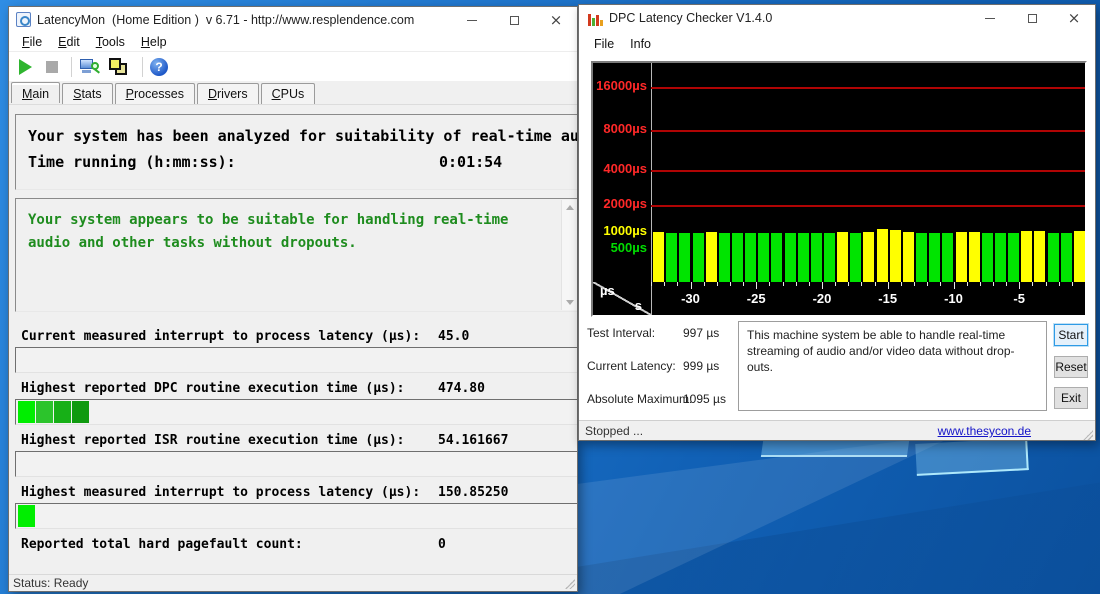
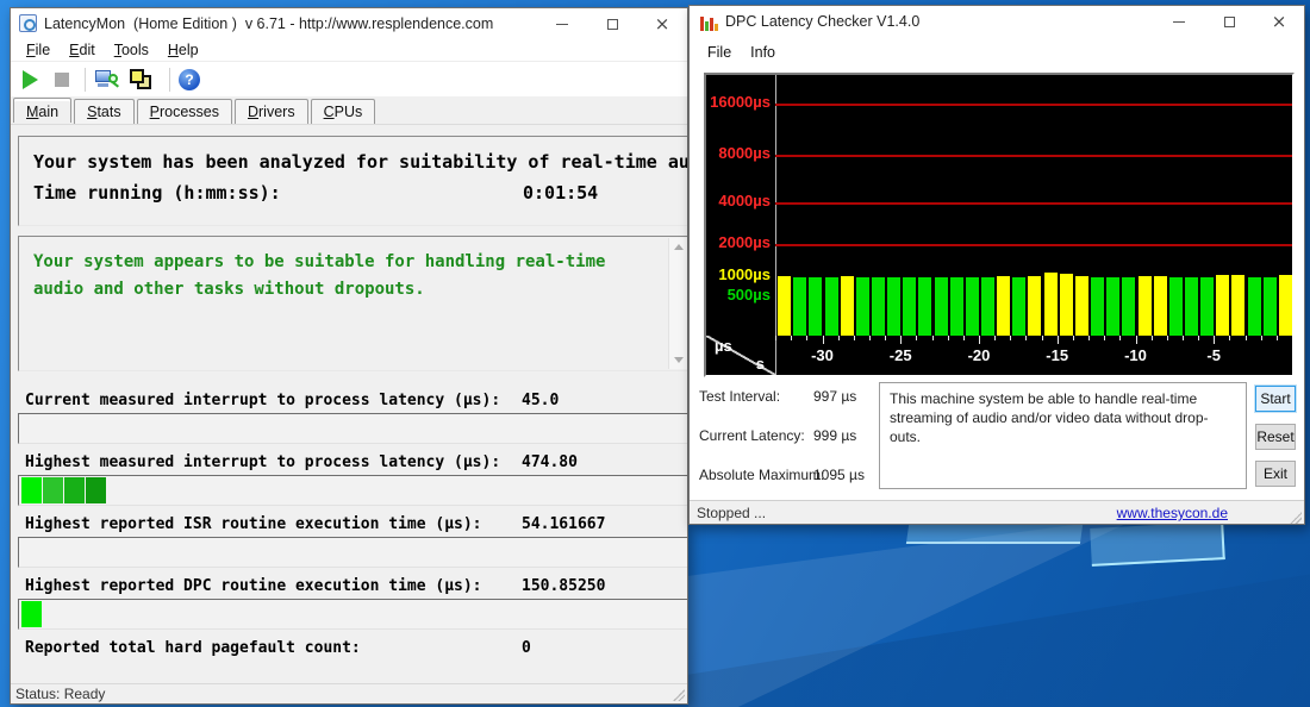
  LatencyMon (Home Edition ) v 6.71 - http://www.resplendence.com
  ×
  File
  Edit
  Tools
  Help
  ?
  Main
  Stats
  Processes
  Drivers
  CPUs
  Your system has been analyzed for suitability of real-time au
  Time running (h:mm:ss):
  0:01:54
  Your system appears to be suitable for handling real-time audio and other tasks without dropouts.
  Current measured interrupt to process latency (µs):
  45.0
- Highest reported DPC routine execution time (µs):
+ Highest measured interrupt to process latency (µs):
  474.80
  Highest reported ISR routine execution time (µs):
  54.161667
- Highest measured interrupt to process latency (µs):
+ Highest reported DPC routine execution time (µs):
  150.85250
  Reported total hard pagefault count:
  0
  Status: Ready
  DPC Latency Checker V1.4.0
  ×
  File
  Info
  µs
  s
  16000µs
  8000µs
  4000µs
  2000µs
  1000µs
  500µs
  -30
  -25
  -20
  -15
  -10
  -5
  Test Interval:
  997 µs
  Current Latency:
  999 µs
  Absolute Maximum:
  1095 µs
  This machine system be able to handle real-time streaming of audio and/or video data without drop-outs.
  Start
  Reset
  Exit
  Stopped ...
  www.thesycon.de
